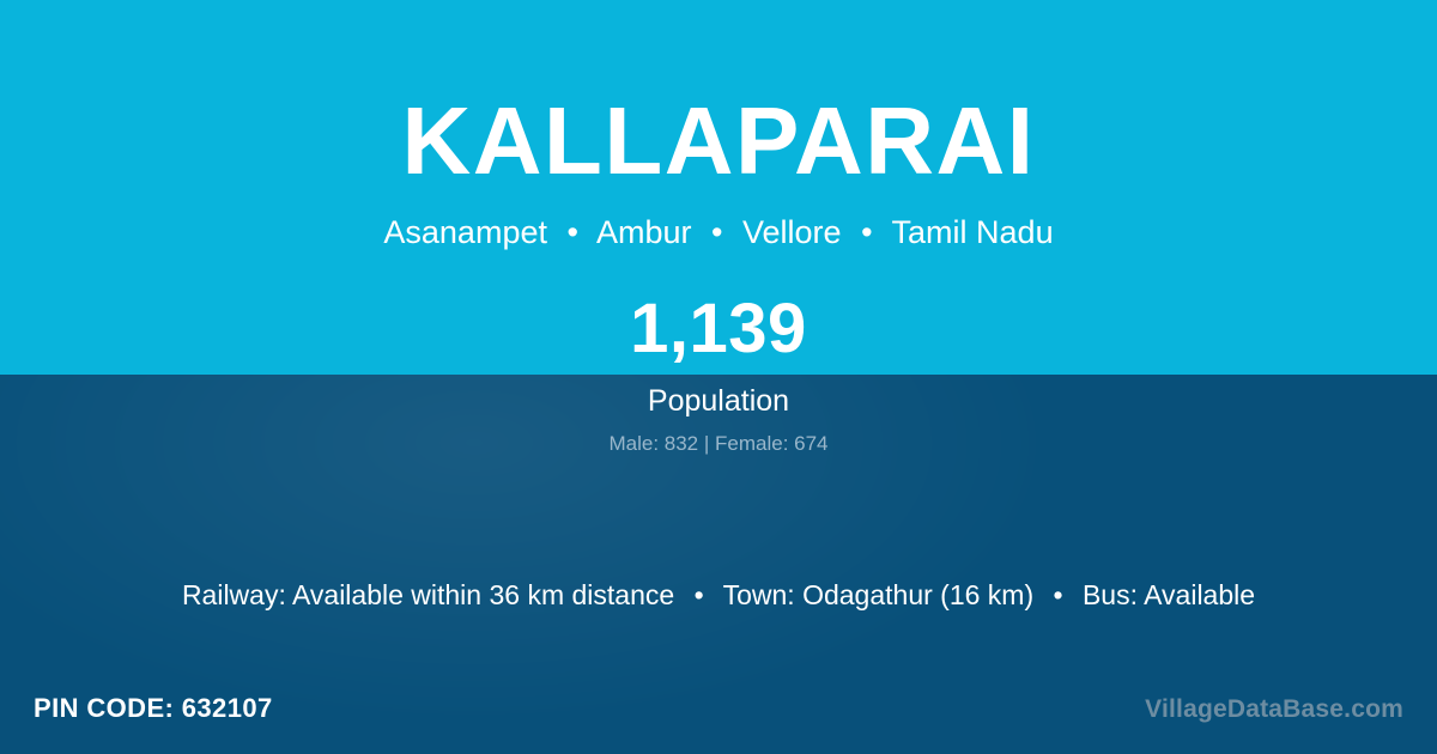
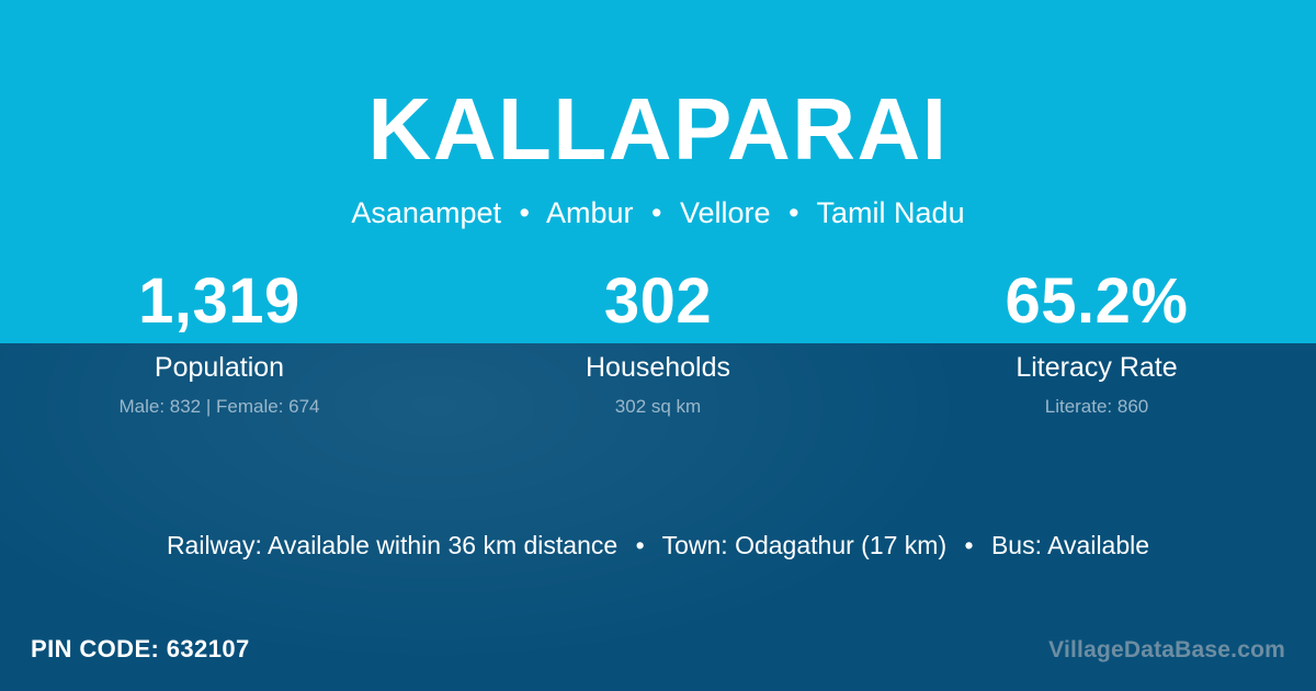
  KALLAPARAI
  Asanampet • Ambur • Vellore • Tamil Nadu
- 1,139
+ 1,319
  Population
  Male: 832 | Female: 674
+ 302
+ Households
+ 302 sq km
+ 65.2%
+ Literacy Rate
+ Literate: 860
- Railway: Available within 36 km distance • Town: Odagathur (16 km) • Bus: Available
+ Railway: Available within 36 km distance • Town: Odagathur (17 km) • Bus: Available
  PIN CODE: 632107
  VillageDataBase.com
